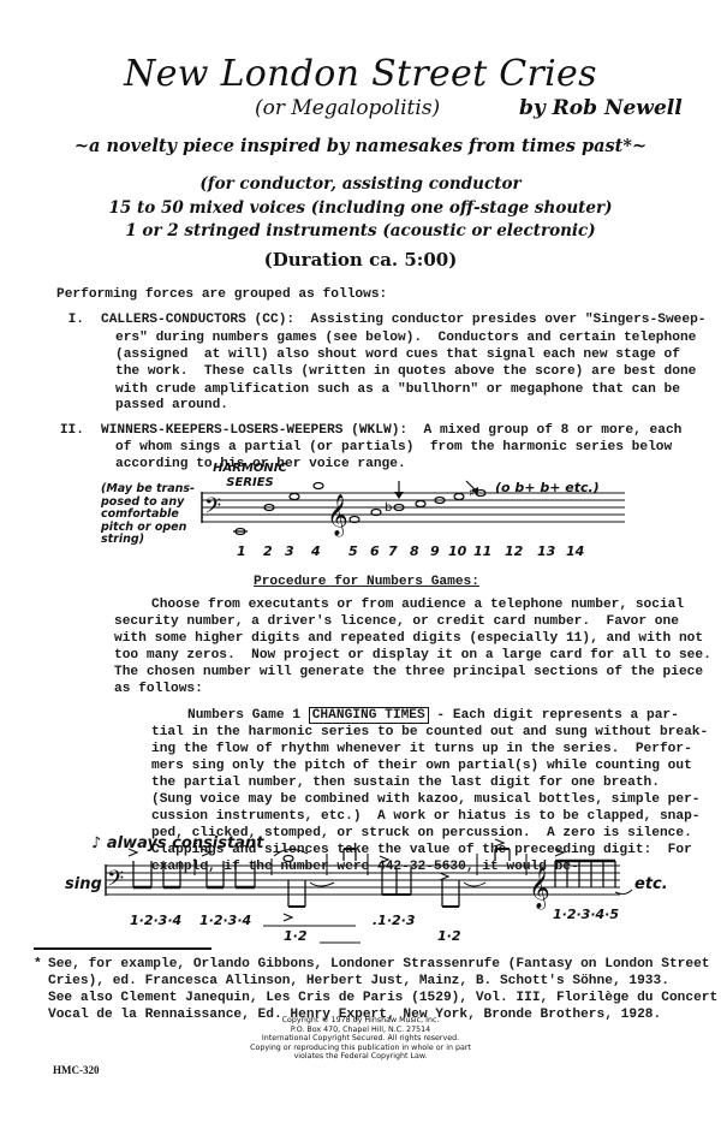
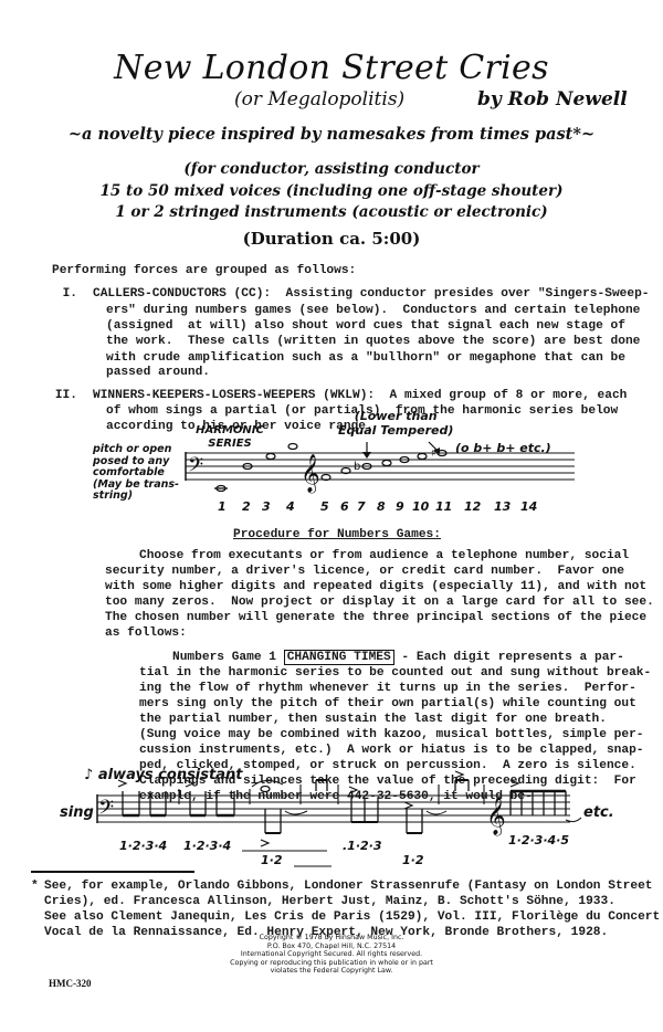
  New London Street Cries
  (or Megalopolitis)
  by Rob Newell
  ~a novelty piece inspired by namesakes from times past*~
  (for conductor, assisting conductor
  15 to 50 mixed voices (including one off-stage shouter)
  1 or 2 stringed instruments (acoustic or electronic)
  (Duration ca. 5:00)
  Performing forces are grouped as follows:
  I.
  CALLERS-CONDUCTORS (CC): Assisting conductor presides over "Singers-Sweep-
  ers" during numbers games (see below). Conductors and certain telephone
  (assigned at will) also shout word cues that signal each new stage of
  the work. These calls (written in quotes above the score) are best done
  with crude amplification such as a "bullhorn" or megaphone that can be
  passed around.
  II.
  WINNERS-KEEPERS-LOSERS-WEEPERS (WKLW): A mixed group of 8 or more, each
  of whom sings a partial (or partials) from the harmonic series below
  according to his or her voice range.
- (May be trans-
+ pitch or open
  posed to any
  comfortable
- pitch or open
+ (May be trans-
  string)
  HARMONIC SERIES
+ (Lower than
+ Equal Tempered)
  𝄢
  𝄞
  b
  ♯
  (o b+ b+ etc.)
  1
  2
  3
  4
  5
  6
  7
  8
  9
  10
  11
  12
  13
  14
  Procedure for Numbers Games:
  Choose from executants or from audience a telephone number, social
  security number, a driver's licence, or credit card number. Favor one
  with some higher digits and repeated digits (especially 11), and with not
  too many zeros. Now project or display it on a large card for all to see.
  The chosen number will generate the three principal sections of the piece
  as follows:
  Numbers Game 1 CHANGING TIMES - Each digit represents a par-
  tial in the harmonic series to be counted out and sung without break-
  ing the flow of rhythm whenever it turns up in the series. Perfor-
  mers sing only the pitch of their own partial(s) while counting out
  the partial number, then sustain the last digit for one breath.
  (Sung voice may be combined with kazoo, musical bottles, simple per-
  cussion instruments, etc.) A work or hiatus is to be clapped, snap-
  ped, clicked, stomped, or struck on percussion. A zero is silence.
  Clappigs and siences tke the value of th preceding digit: For
  eaple, i the number were 442-32-5630, it wold b-
  ♪ always consistant
  sing
  𝄢
  𝄞
  1·2·3·4
  1·2·3·4
  1·2
  .1·2·3
  1·2
  1·2·3·4·5
  etc.
  *
  See, for example, Orlando Gibbons, Londoner Strassenrufe (Fantasy on London Street
  Cries), ed. Francesca Allinson, Herbert Just, Mainz, B. Schott's Söhne, 1933.
  See also Clement Janequin, Les Cris de Paris (1529), Vol. III, Florilège du Concert
  Vocal de la Rennaissance, Ed. Henry Expert, New York, Bronde Brothers, 1928.
  HMC-320
